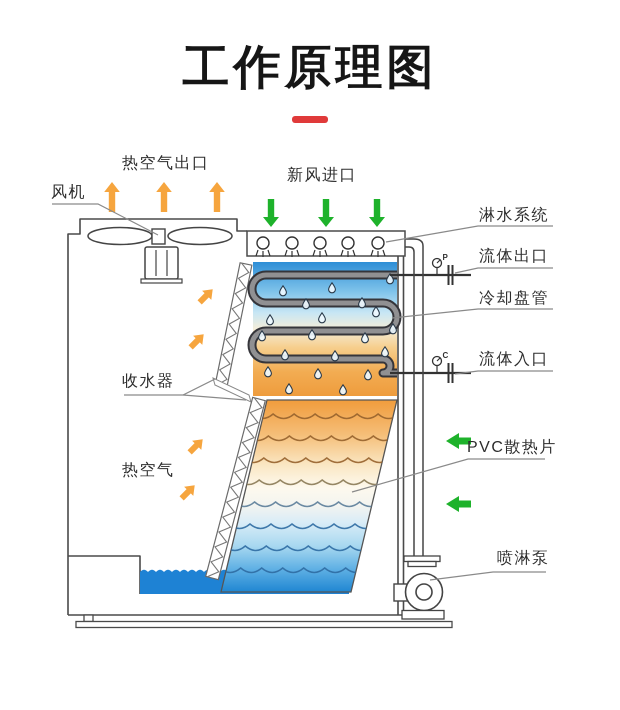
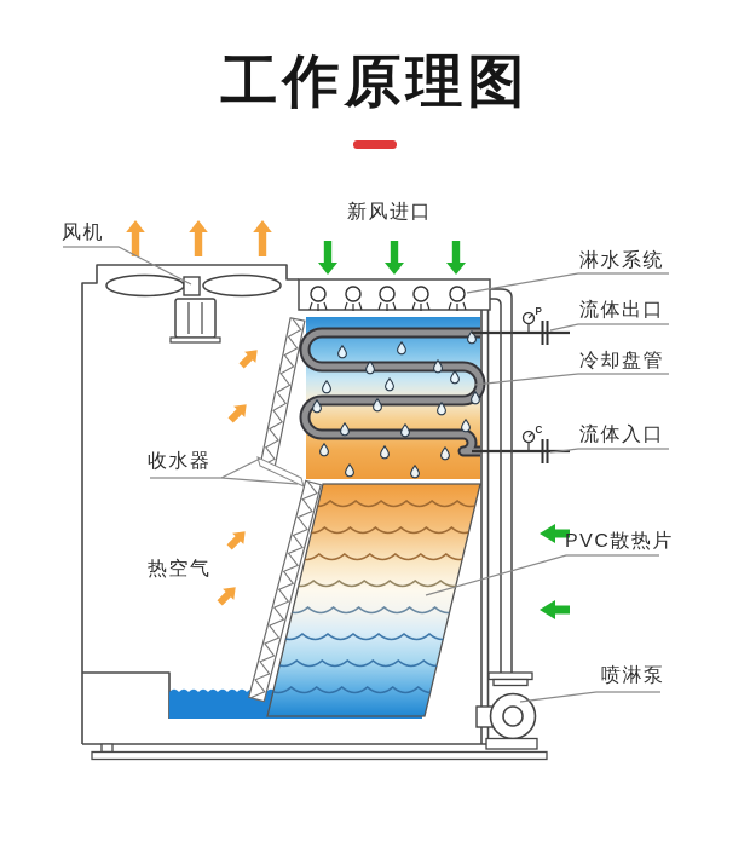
  工作原理图
  P
  C
- 热空气出口
  新风进口
  风机
  淋水系统
  流体出口
  冷却盘管
  流体入口
  收水器
  PVC散热片
  热空气
  喷淋泵
